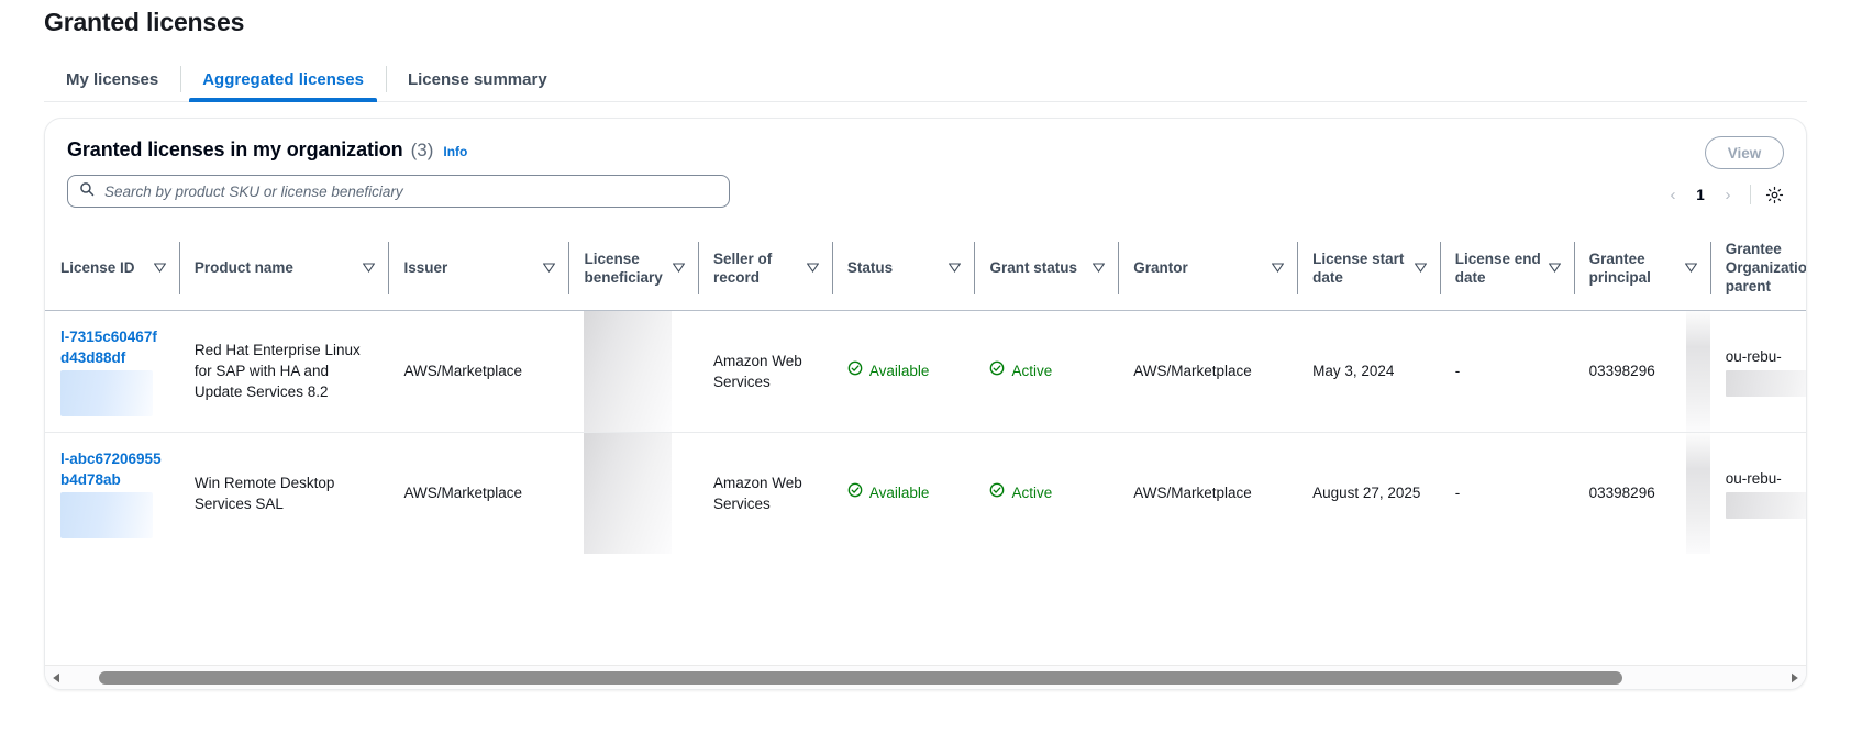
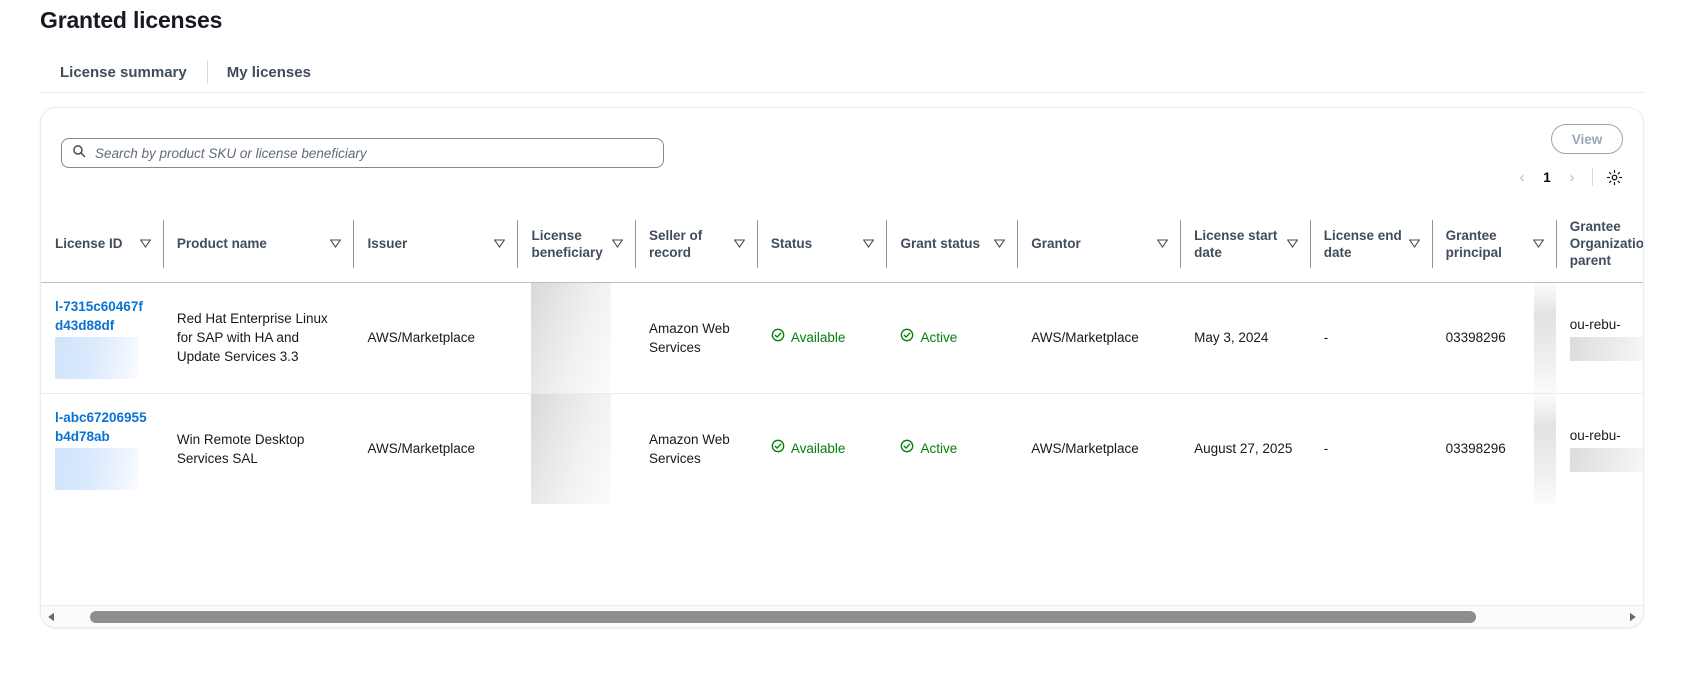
  Granted licenses
- My licenses
+ License summary
- Aggregated licenses
- License summary
+ My licenses
- Granted licenses in my organization
- (3)
- Info
  Search by product SKU or license beneficiary
  View
  ‹
  1
  ›
  License ID	Product name	Issuer	License beneficiary	Seller of record	Status	Grant status	Grantor	License start date	License end date	Grantee principal	Grantee Organizatio parent
- l-7315c60467fd43d88df	Red Hat Enterprise Linux for SAP with HA and Update Services 8.2	AWS/Marketplace		Amazon Web Services	Available	Active	AWS/Marketplace	May 3, 2024	-	03398296	ou-rebu-
+ l-7315c60467fd43d88df	Red Hat Enterprise Linux for SAP with HA and Update Services 3.3	AWS/Marketplace		Amazon Web Services	Available	Active	AWS/Marketplace	May 3, 2024	-	03398296	ou-rebu-
  l-abc67206955b4d78ab	Win Remote Desktop Services SAL	AWS/Marketplace		Amazon Web Services	Available	Active	AWS/Marketplace	August 27, 2025	-	03398296	ou-rebu-
